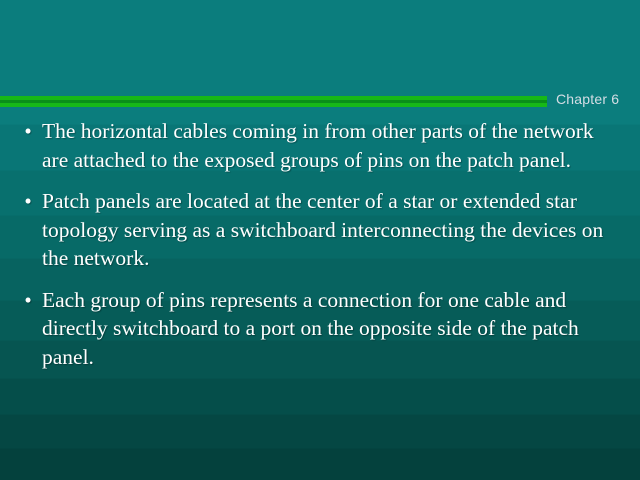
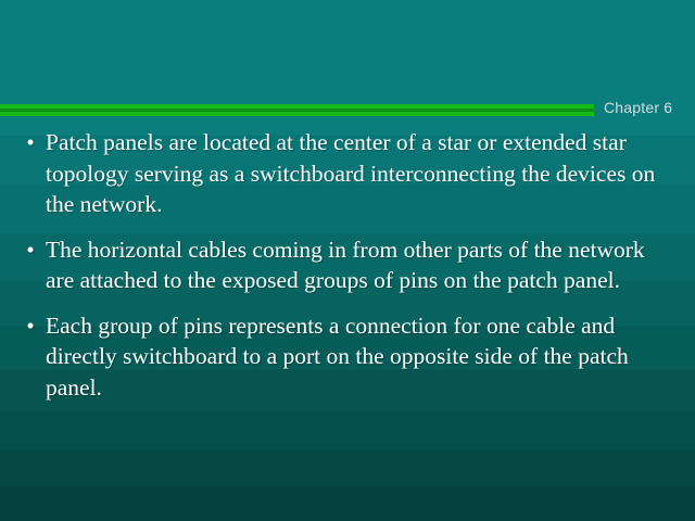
  Chapter 6
  •
- The horizontal cables coming in from other parts of the network are attached to the exposed groups of pins on the patch panel.
+ Patch panels are located at the center of a star or extended star topology serving as a switchboard interconnecting the devices on the network.
  •
- Patch panels are located at the center of a star or extended star topology serving as a switchboard interconnecting the devices on the network.
+ The horizontal cables coming in from other parts of the network are attached to the exposed groups of pins on the patch panel.
  •
  Each group of pins represents a connection for one cable and directly switchboard to a port on the opposite side of the patch panel.
